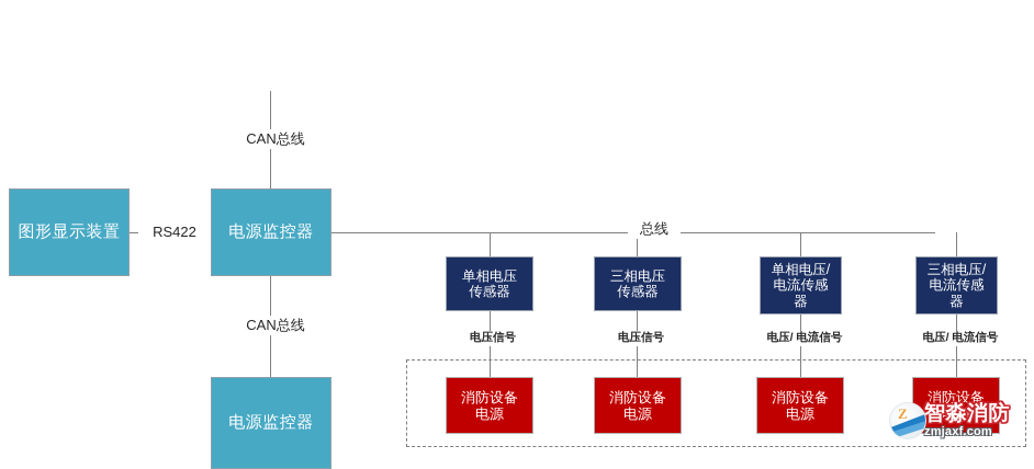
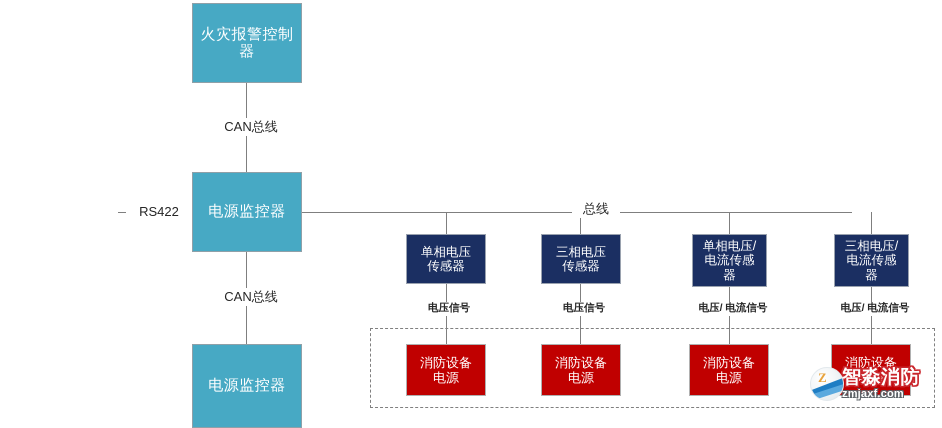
+ 火灾报警控制器
  CAN总线
- 图形显示装置
  RS422
  电源监控器
  CAN总线
  电源监控器
  总线
  单相电压
  传感器
  电压信号
  三相电压
  传感器
  电压信号
  单相电压/
  电流传感
  器
  电压/ 电流信号
  三相电压/
  电流传感
  器
  电压/ 电流信号
  消防设备
  电源
  消防设备
  电源
  消防设备
  电源
  消防设备
  电源
  Z
  智淼消防
  zmjaxf.com
